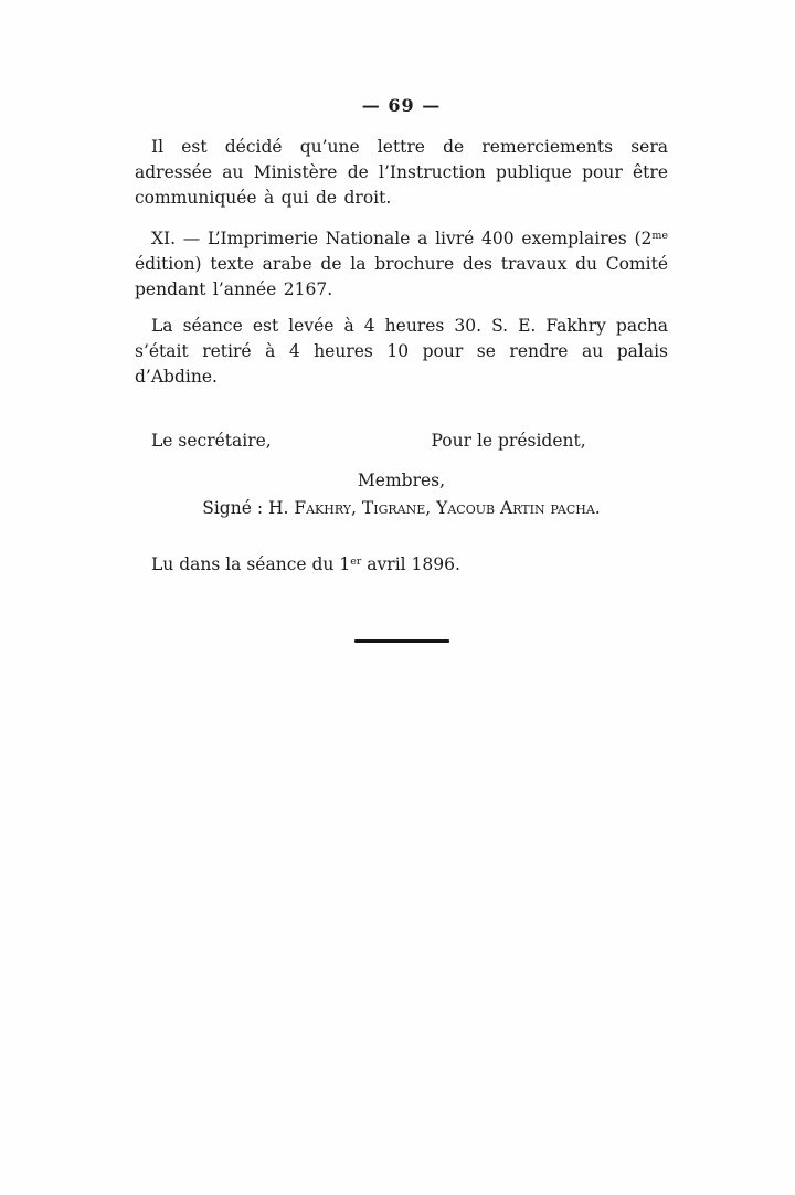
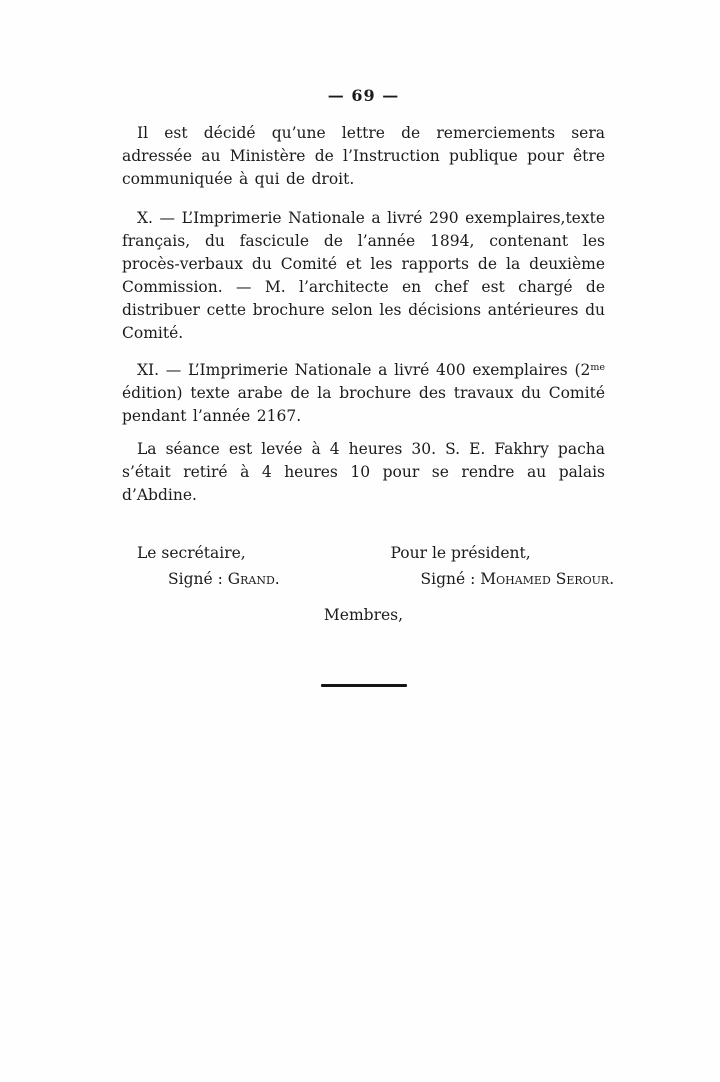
  — 69 —
  Il est décidé qu’une lettre de remerciements sera adressée au Ministère de l’Instruction publique pour être communiquée à qui de droit.
+ X. — L’Imprimerie Nationale a livré 290 exemplaires,texte français, du fascicule de l’année 1894, contenant les procès-verbaux du Comité et les rapports de la deuxième Commission. — M. l’architecte en chef est chargé de distribuer cette brochure selon les décisions antérieures du Comité.
  XI. — L’Imprimerie Nationale a livré 400 exemplaires (2me édition) texte arabe de la brochure des travaux du Comité pendant l’année 2167.
  La séance est levée à 4 heures 30. S. E. Fakhry pacha s’était retiré à 4 heures 10 pour se rendre au palais d’Abdine.
  Le secrétaire,
+ Signé : Grand.
  Pour le président,
+ Signé : Mohamed Serour.
  Membres,
- Signé : H. Fakhry, Tigrane, Yacoub Artin pacha.
- Lu dans la séance du 1er avril 1896.
